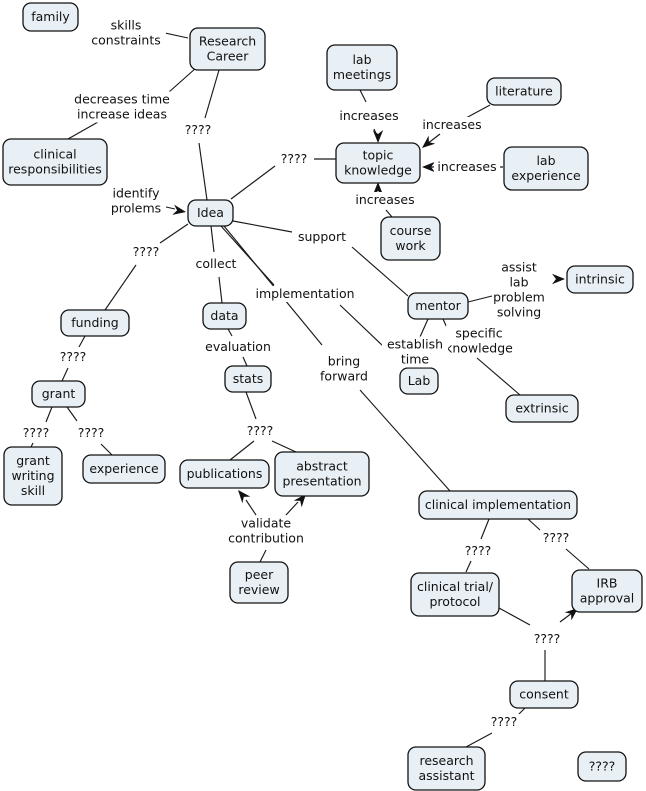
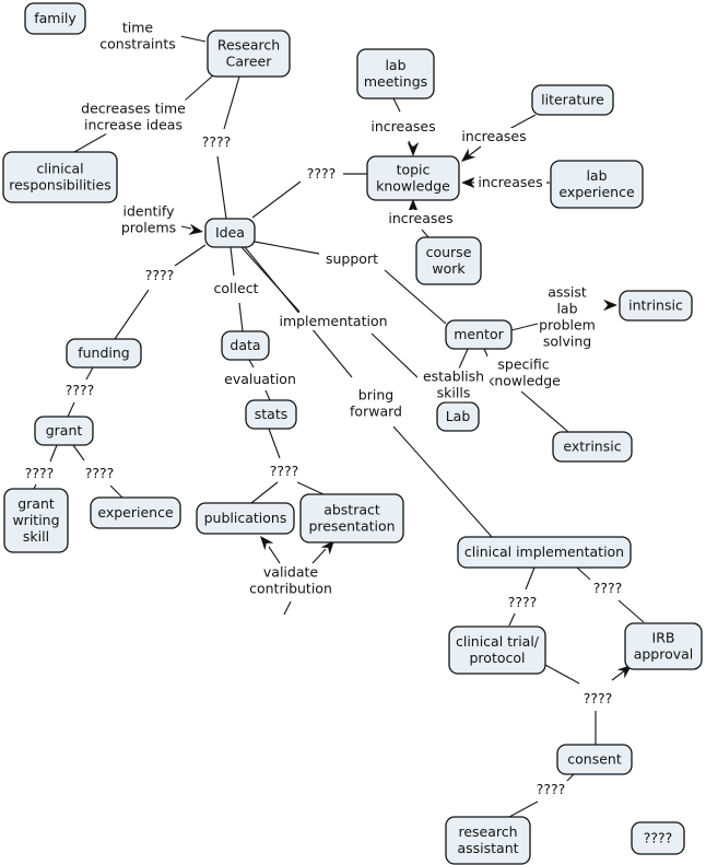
  family
  Research Career
  clinical responsibilities
  lab meetings
  literature
  topic knowledge
  lab experience
  Idea
  course work
  mentor
  intrinsic
  extrinsic
  funding
  Lab
  data
  grant
  stats
  grant writing skill
  experience
  publications
  abstract presentation
- peer review
  clinical implementation
  clinical trial/ protocol
  IRB approval
  consent
  research assistant
  ????
- skills constraints
+ time constraints
  decreases time increase ideas
  ????
  ????
  increases
  increases
  increases
  increases
  identify prolems
  ????
  collect
  implementation
  support
  bring forward
  assist lab problem solving
  specific knowledge
- establish time
+ establish skills
  ????
  ????
  ????
  evaluation
  ????
  validate contribution
  ????
  ????
  ????
  ????
